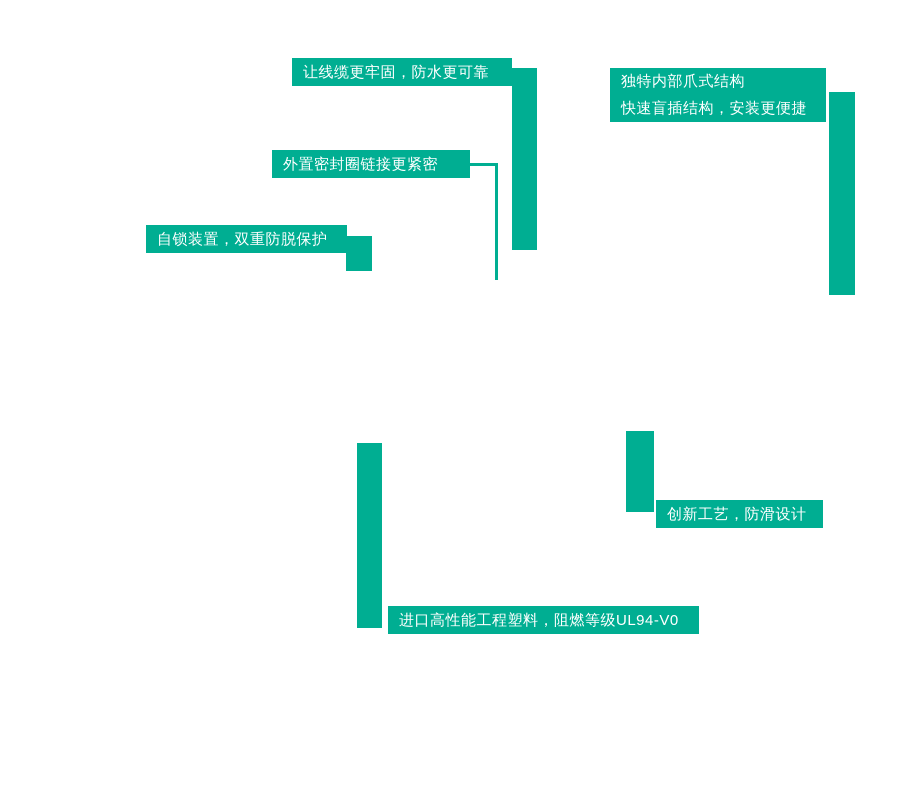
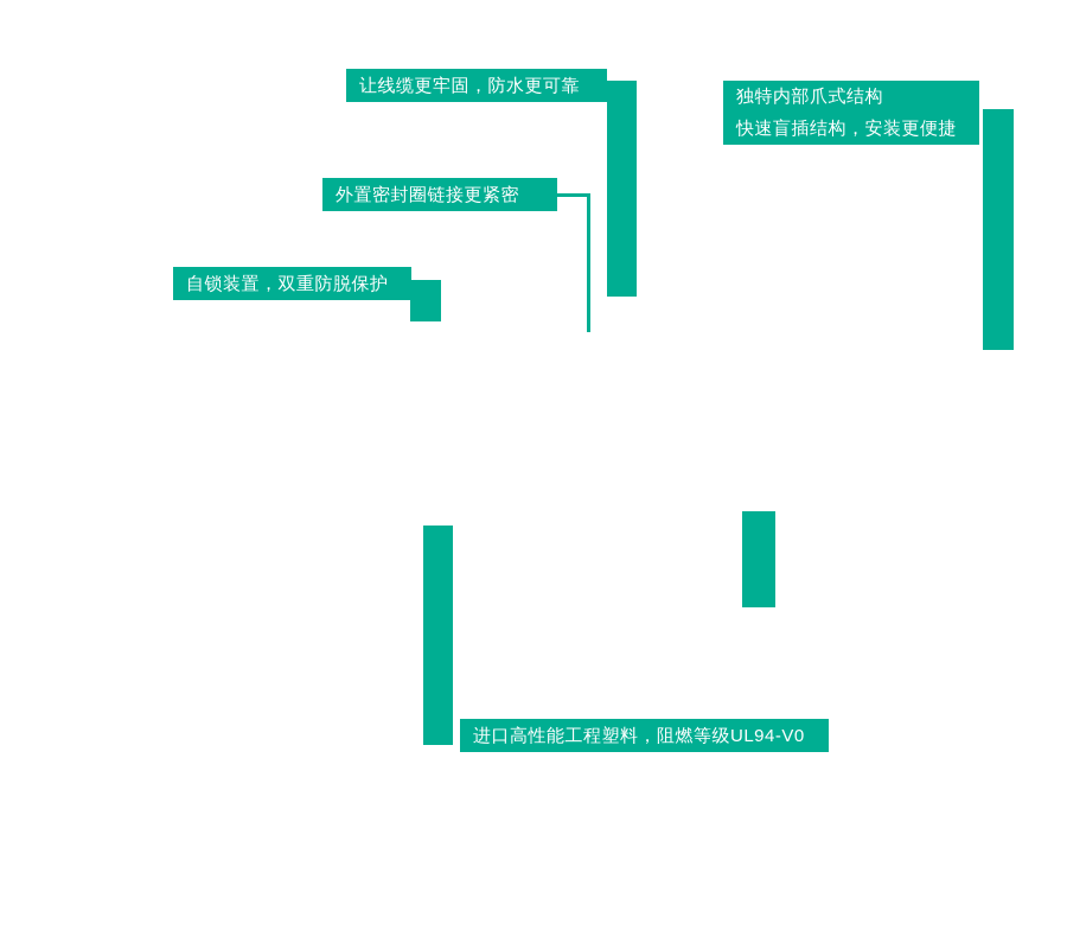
  让线缆更牢固，防水更可靠
  独特内部爪式结构
  快速盲插结构，安装更便捷
  外置密封圈链接更紧密
  自锁装置，双重防脱保护
- 创新工艺，防滑设计
  进口高性能工程塑料，阻燃等级UL94-V0
